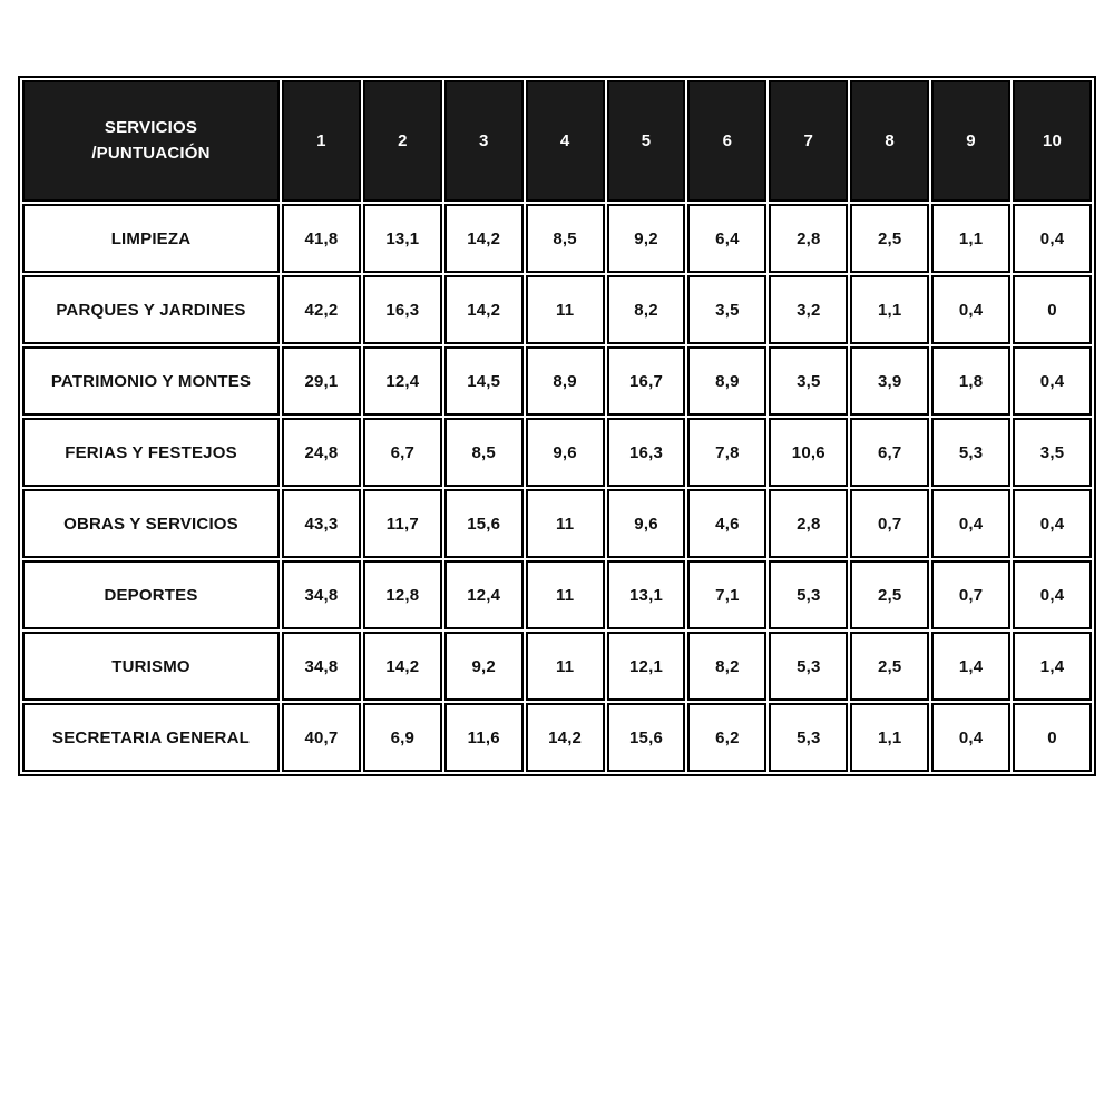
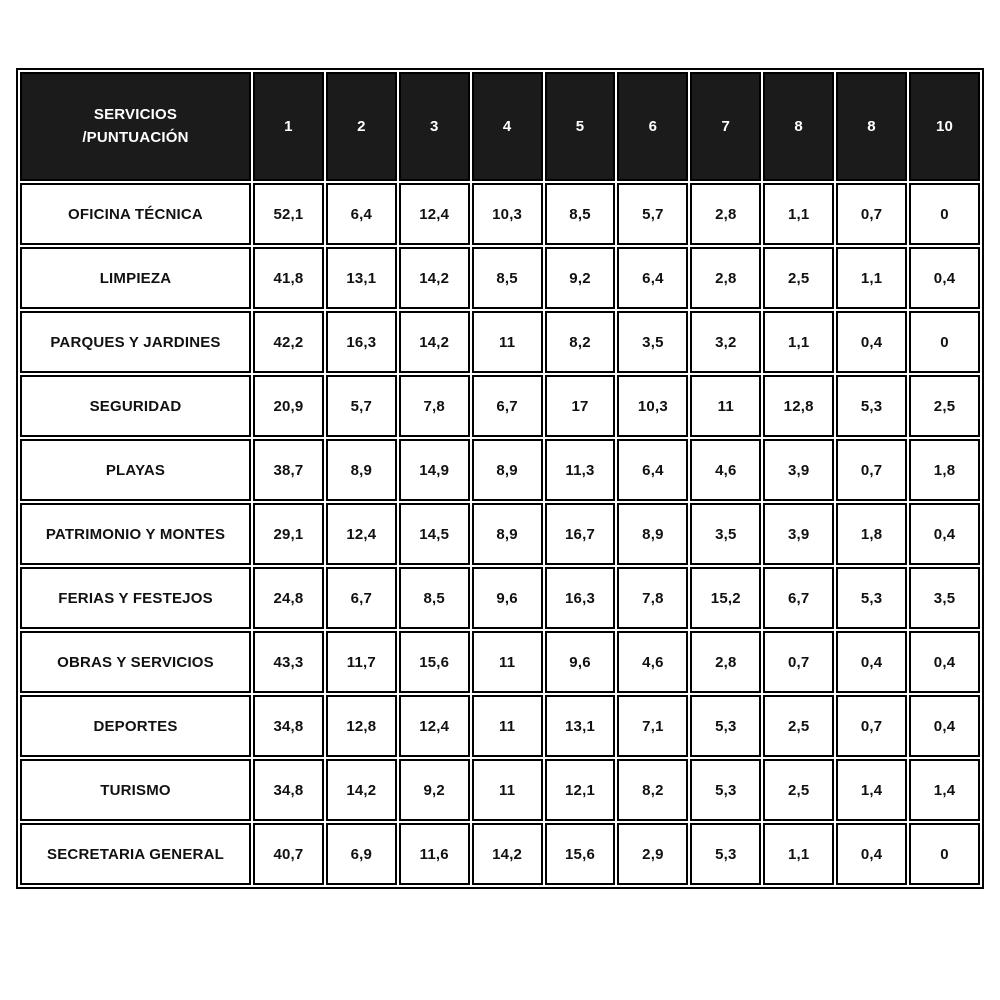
- SERVICIOS /PUNTUACIÓN	1	2	3	4	5	6	7	8	9	10
+ SERVICIOS /PUNTUACIÓN	1	2	3	4	5	6	7	8	8	10
+ OFICINA TÉCNICA	52,1	6,4	12,4	10,3	8,5	5,7	2,8	1,1	0,7	0
  LIMPIEZA	41,8	13,1	14,2	8,5	9,2	6,4	2,8	2,5	1,1	0,4
  PARQUES Y JARDINES	42,2	16,3	14,2	11	8,2	3,5	3,2	1,1	0,4	0
+ SEGURIDAD	20,9	5,7	7,8	6,7	17	10,3	11	12,8	5,3	2,5
+ PLAYAS	38,7	8,9	14,9	8,9	11,3	6,4	4,6	3,9	0,7	1,8
  PATRIMONIO Y MONTES	29,1	12,4	14,5	8,9	16,7	8,9	3,5	3,9	1,8	0,4
- FERIAS Y FESTEJOS	24,8	6,7	8,5	9,6	16,3	7,8	10,6	6,7	5,3	3,5
+ FERIAS Y FESTEJOS	24,8	6,7	8,5	9,6	16,3	7,8	15,2	6,7	5,3	3,5
  OBRAS Y SERVICIOS	43,3	11,7	15,6	11	9,6	4,6	2,8	0,7	0,4	0,4
  DEPORTES	34,8	12,8	12,4	11	13,1	7,1	5,3	2,5	0,7	0,4
  TURISMO	34,8	14,2	9,2	11	12,1	8,2	5,3	2,5	1,4	1,4
- SECRETARIA GENERAL	40,7	6,9	11,6	14,2	15,6	6,2	5,3	1,1	0,4	0
+ SECRETARIA GENERAL	40,7	6,9	11,6	14,2	15,6	2,9	5,3	1,1	0,4	0
